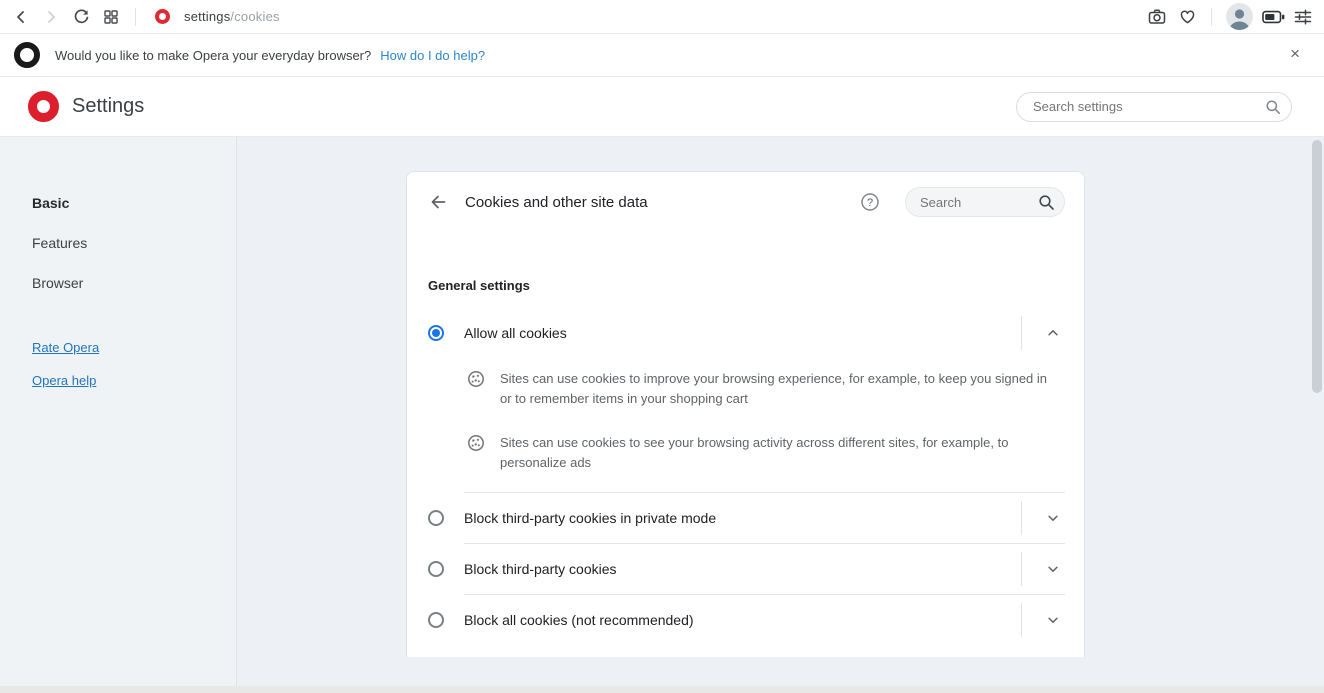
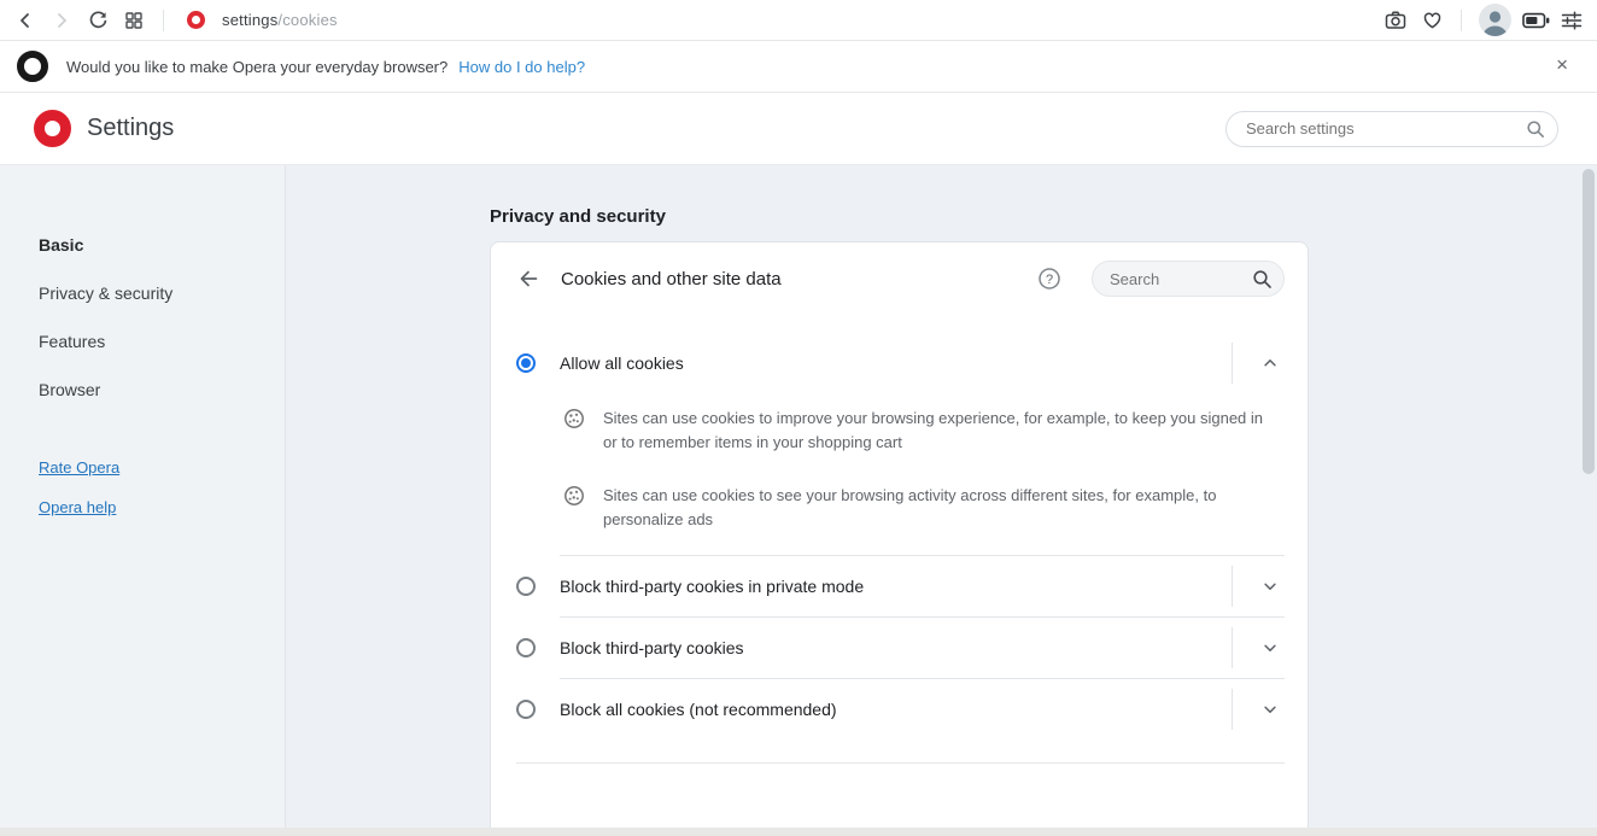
  settings/cookies
  Would you like to make Opera your everyday browser?
  How do I do help?
  ×
  Settings
  Search settings
  Basic
+ Privacy & security
  Features
  Browser
  Rate Opera
  Opera help
+ Privacy and security
  Cookies and other site data
  ?
  Search
- General settings
  Allow all cookies
  Sites can use cookies to improve your browsing experience, for example, to keep you signed in or to remember items in your shopping cart
  Sites can use cookies to see your browsing activity across different sites, for example, to personalize ads
  Block third-party cookies in private mode
  Block third-party cookies
  Block all cookies (not recommended)
